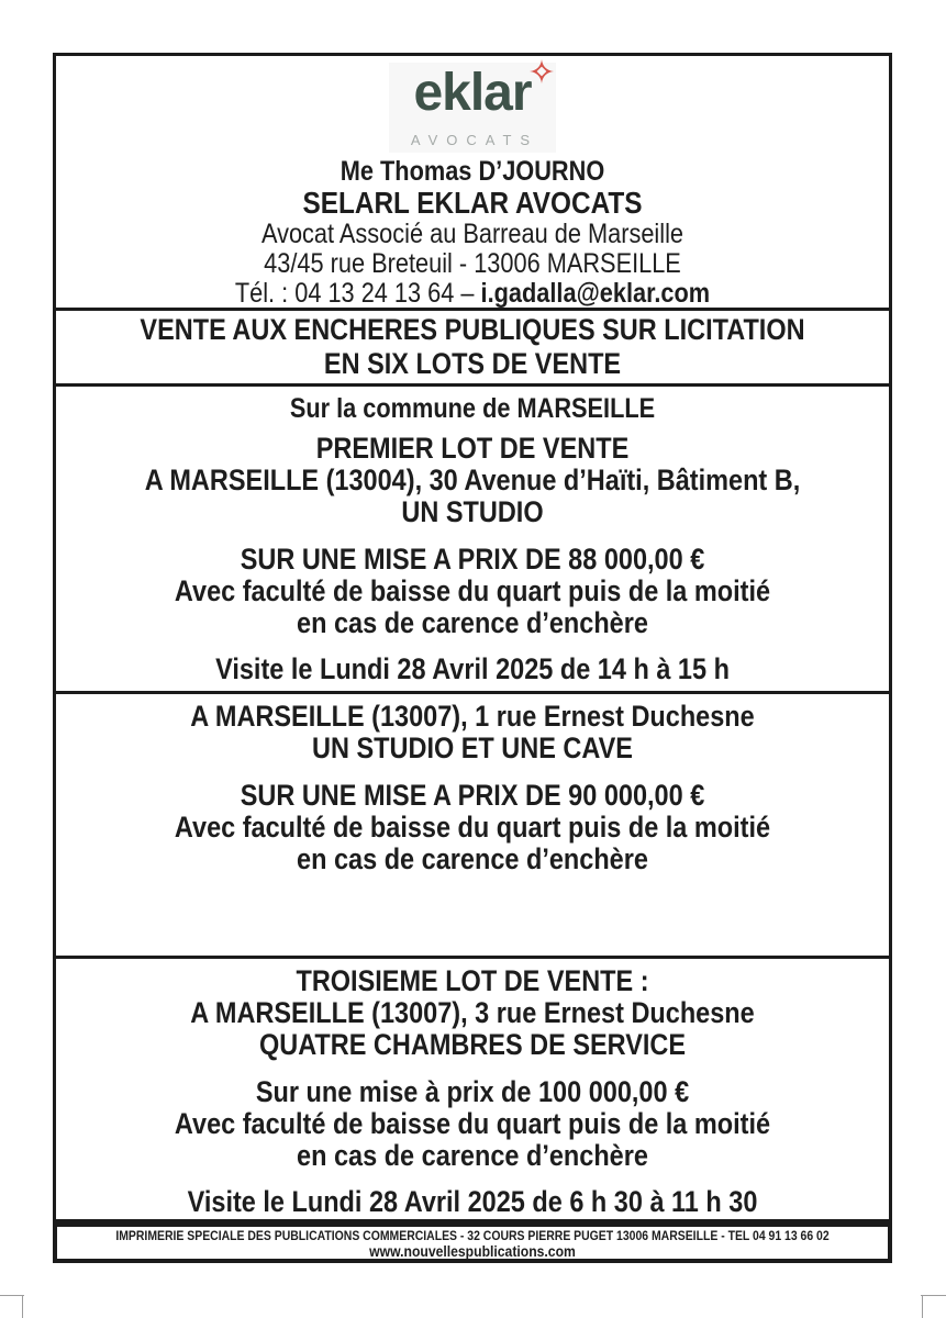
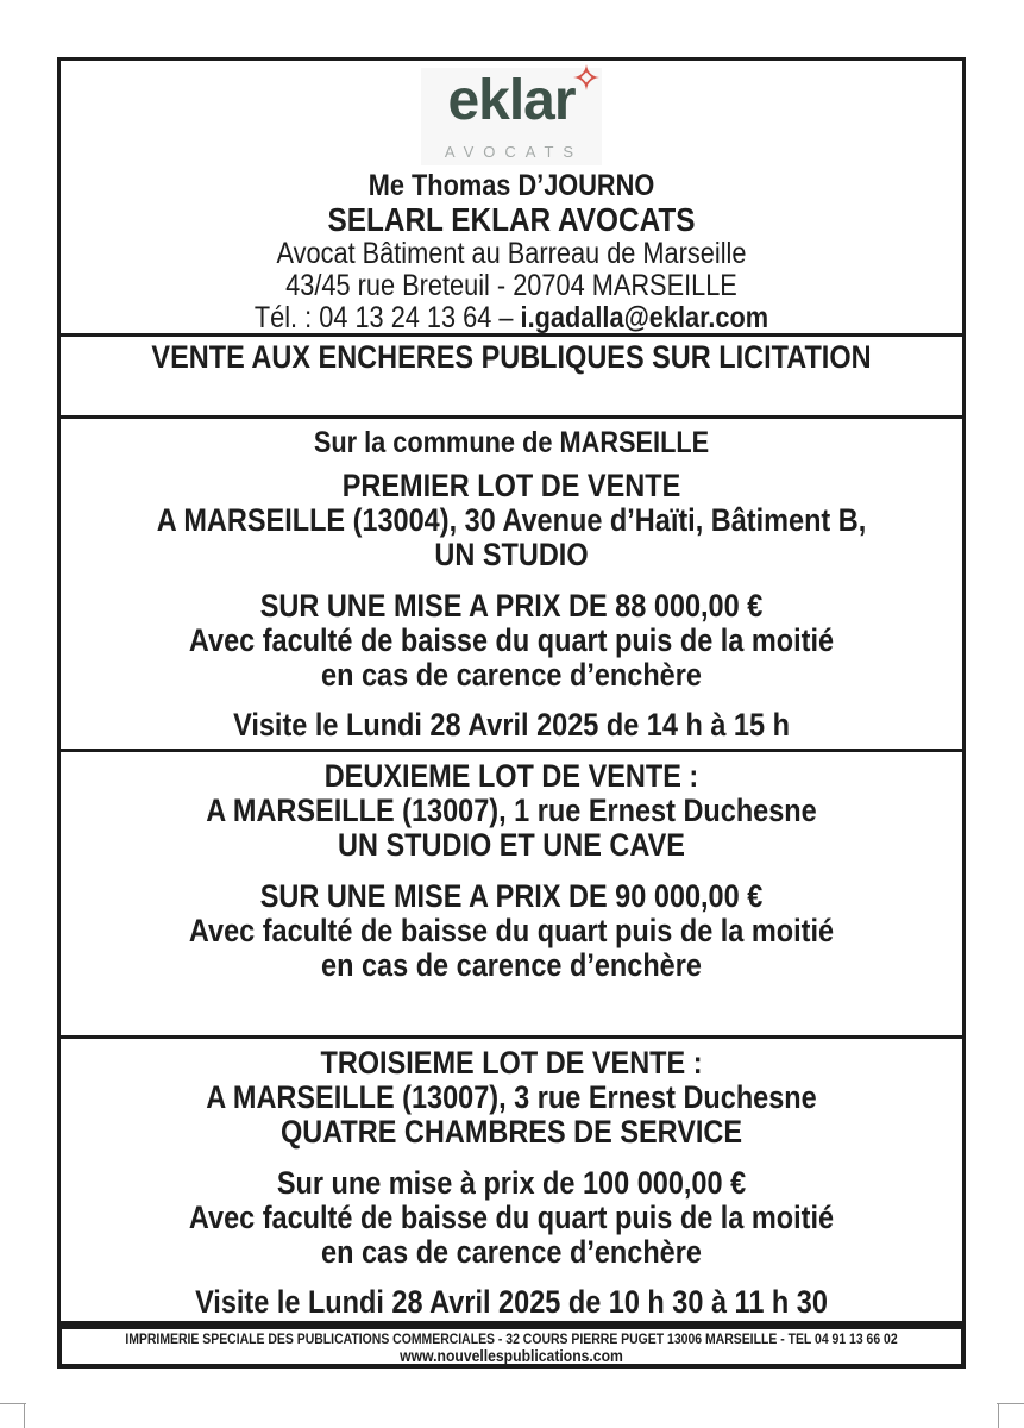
  eklar
  AVOCATS
  Me Thomas D’JOURNO
  SELARL EKLAR AVOCATS
- Avocat Associé au Barreau de Marseille
+ Avocat Bâtiment au Barreau de Marseille
- 43/45 rue Breteuil - 13006 MARSEILLE
+ 43/45 rue Breteuil - 20704 MARSEILLE
  Tél. : 04 13 24 13 64 – i.gadalla@eklar.com
  VENTE AUX ENCHERES PUBLIQUES SUR LICITATION
- EN SIX LOTS DE VENTE
  Sur la commune de MARSEILLE
  PREMIER LOT DE VENTE
  A MARSEILLE (13004), 30 Avenue d’Haïti, Bâtiment B,
  UN STUDIO
  SUR UNE MISE A PRIX DE 88 000,00 €
  Avec faculté de baisse du quart puis de la moitié
  en cas de carence d’enchère
  Visite le Lundi 28 Avril 2025 de 14 h à 15 h
+ DEUXIEME LOT DE VENTE :
  A MARSEILLE (13007), 1 rue Ernest Duchesne
  UN STUDIO ET UNE CAVE
  SUR UNE MISE A PRIX DE 90 000,00 €
  Avec faculté de baisse du quart puis de la moitié
  en cas de carence d’enchère
  TROISIEME LOT DE VENTE :
  A MARSEILLE (13007), 3 rue Ernest Duchesne
  QUATRE CHAMBRES DE SERVICE
  Sur une mise à prix de 100 000,00 €
  Avec faculté de baisse du quart puis de la moitié
  en cas de carence d’enchère
- Visite le Lundi 28 Avril 2025 de 6 h 30 à 11 h 30
+ Visite le Lundi 28 Avril 2025 de 10 h 30 à 11 h 30
  IMPRIMERIE SPECIALE DES PUBLICATIONS COMMERCIALES - 32 COURS PIERRE PUGET 13006 MARSEILLE - TEL 04 91 13 66 02
  www.nouvellespublications.com
